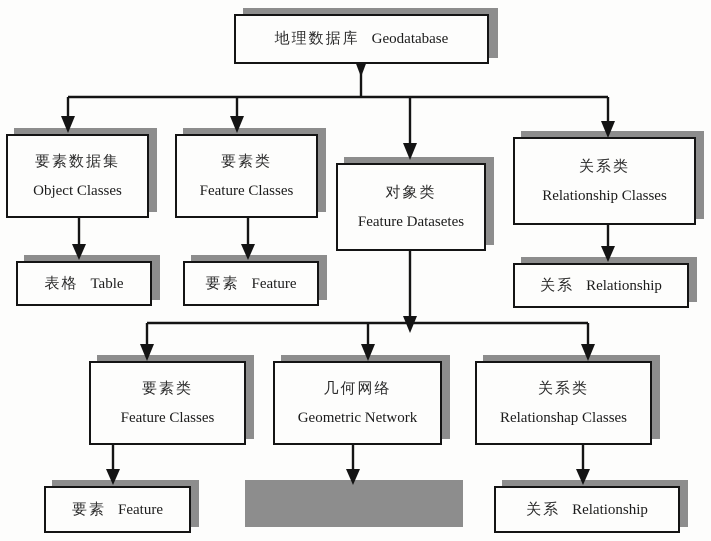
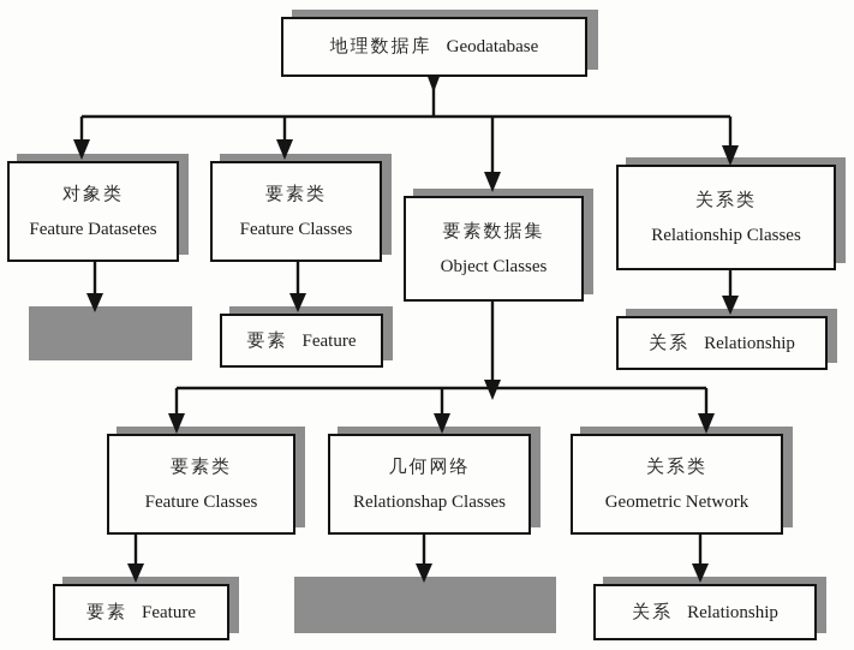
  地理数据库
  Geodatabase
- 要素数据集
+ 对象类
- Object Classes
+ Feature Datasetes
  要素类
  Feature Classes
- 对象类
+ 要素数据集
- Feature Datasetes
+ Object Classes
  关系类
  Relationship Classes
- 表格
- Table
  要素
  Feature
  关系
  Relationship
  要素类
  Feature Classes
  几何网络
- Geometric Network
+ Relationshap Classes
  关系类
- Relationshap Classes
+ Geometric Network
  要素
  Feature
  关系
  Relationship
